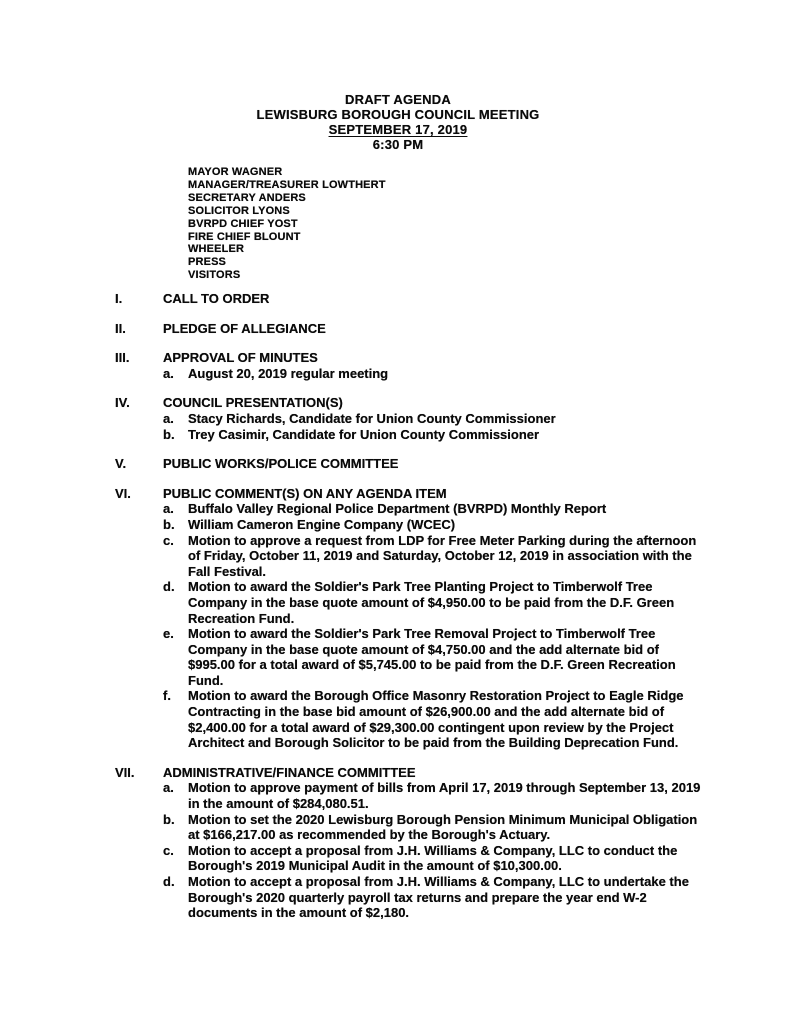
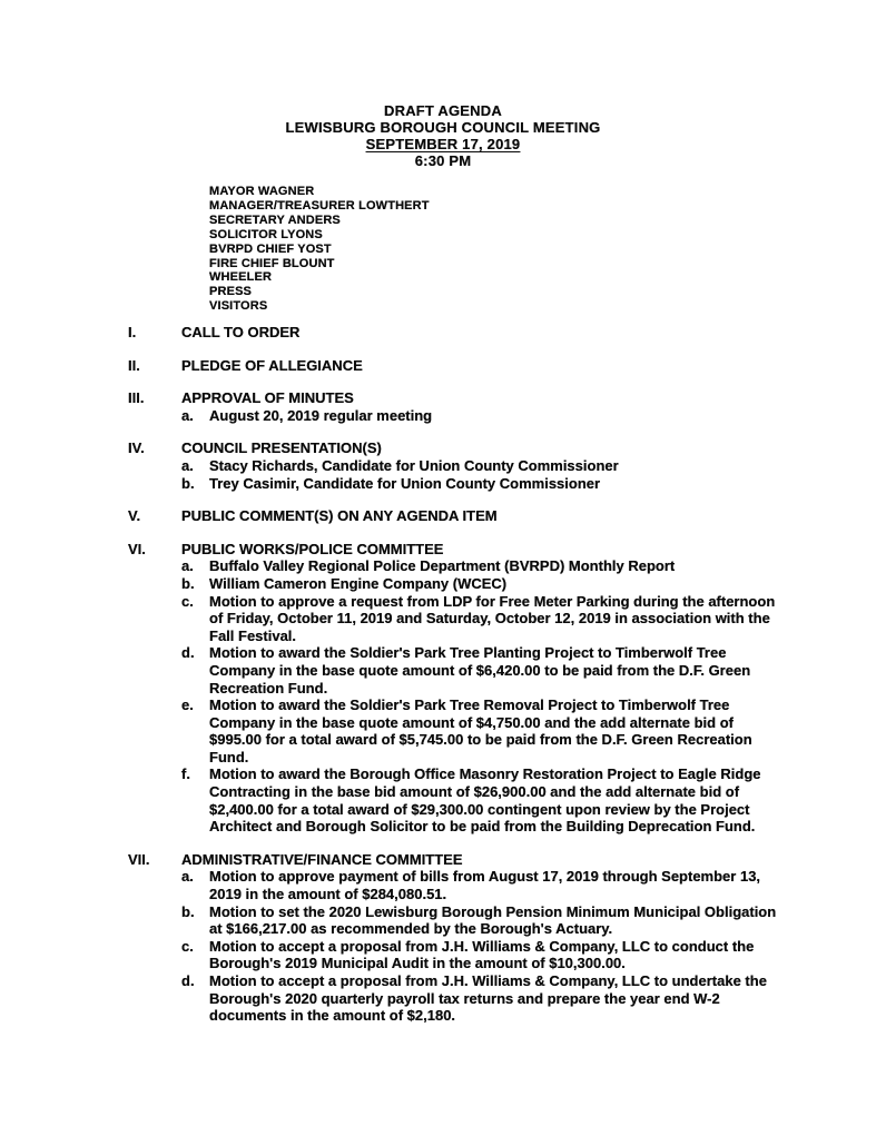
  DRAFT AGENDA
  LEWISBURG BOROUGH COUNCIL MEETING
  SEPTEMBER 17, 2019
  6:30 PM
  MAYOR WAGNER
  MANAGER/TREASURER LOWTHERT
  SECRETARY ANDERS
  SOLICITOR LYONS
  BVRPD CHIEF YOST
  FIRE CHIEF BLOUNT
  WHEELER
  PRESS
  VISITORS
  I.
  CALL TO ORDER
  II.
  PLEDGE OF ALLEGIANCE
  III.
  APPROVAL OF MINUTES
  a.
  August 20, 2019 regular meeting
  IV.
  COUNCIL PRESENTATION(S)
  a.
  Stacy Richards, Candidate for Union County Commissioner
  b.
  Trey Casimir, Candidate for Union County Commissioner
  V.
- PUBLIC WORKS/POLICE COMMITTEE
+ PUBLIC COMMENT(S) ON ANY AGENDA ITEM
  VI.
- PUBLIC COMMENT(S) ON ANY AGENDA ITEM
+ PUBLIC WORKS/POLICE COMMITTEE
  a.
  Buffalo Valley Regional Police Department (BVRPD) Monthly Report
  b.
  William Cameron Engine Company (WCEC)
  c.
  Motion to approve a request from LDP for Free Meter Parking during the afternoon of Friday, October 11, 2019 and Saturday, October 12, 2019 in association with the Fall Festival.
  d.
- Motion to award the Soldier's Park Tree Planting Project to Timberwolf Tree Company in the base quote amount of $4,950.00 to be paid from the D.F. Green Recreation Fund.
+ Motion to award the Soldier's Park Tree Planting Project to Timberwolf Tree Company in the base quote amount of $6,420.00 to be paid from the D.F. Green Recreation Fund.
  e.
  Motion to award the Soldier's Park Tree Removal Project to Timberwolf Tree Company in the base quote amount of $4,750.00 and the add alternate bid of $995.00 for a total award of $5,745.00 to be paid from the D.F. Green Recreation Fund.
  f.
  Motion to award the Borough Office Masonry Restoration Project to Eagle Ridge Contracting in the base bid amount of $26,900.00 and the add alternate bid of $2,400.00 for a total award of $29,300.00 contingent upon review by the Project Architect and Borough Solicitor to be paid from the Building Deprecation Fund.
  VII.
  ADMINISTRATIVE/FINANCE COMMITTEE
  a.
- Motion to approve payment of bills from April 17, 2019 through September 13, 2019 in the amount of $284,080.51.
+ Motion to approve payment of bills from August 17, 2019 through September 13, 2019 in the amount of $284,080.51.
  b.
  Motion to set the 2020 Lewisburg Borough Pension Minimum Municipal Obligation at $166,217.00 as recommended by the Borough's Actuary.
  c.
  Motion to accept a proposal from J.H. Williams & Company, LLC to conduct the Borough's 2019 Municipal Audit in the amount of $10,300.00.
  d.
  Motion to accept a proposal from J.H. Williams & Company, LLC to undertake the Borough's 2020 quarterly payroll tax returns and prepare the year end W-2 documents in the amount of $2,180.
